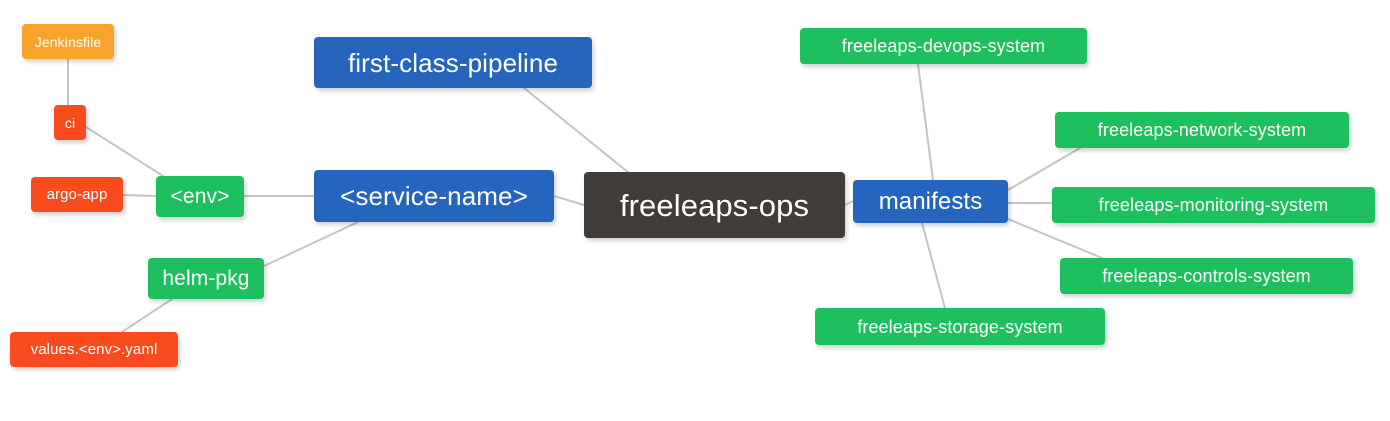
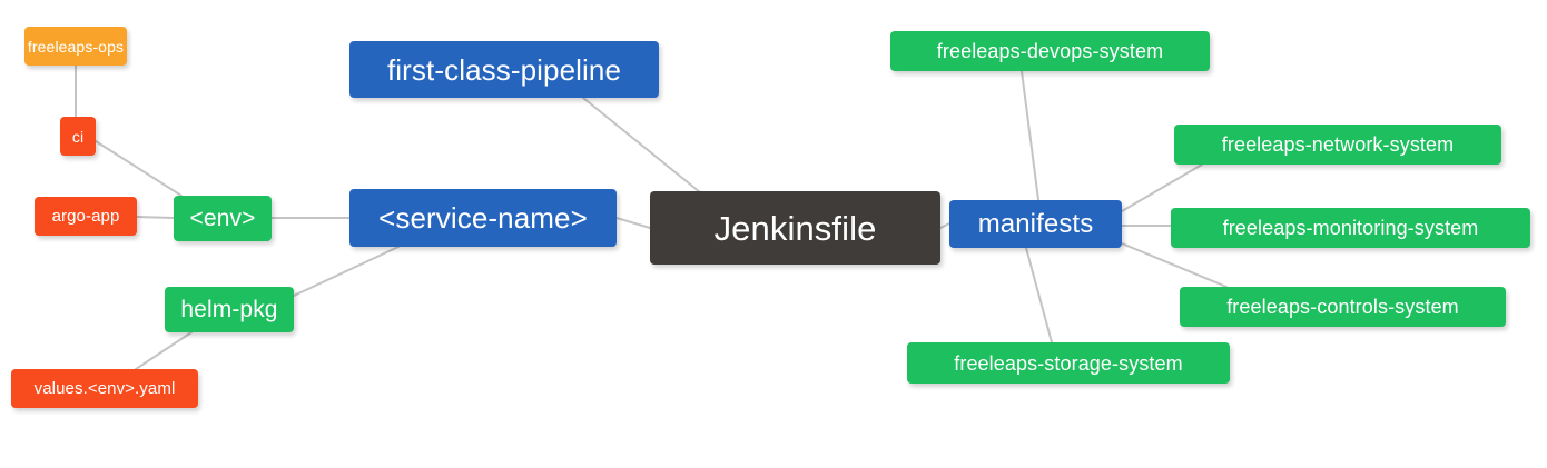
- Jenkinsfile
+ freeleaps-ops
  ci
  argo-app
  <env>
  <service-name>
  first-class-pipeline
  helm-pkg
  values.<env>.yaml
- freeleaps-ops
+ Jenkinsfile
  manifests
  freeleaps-devops-system
  freeleaps-network-system
  freeleaps-monitoring-system
  freeleaps-controls-system
  freeleaps-storage-system
